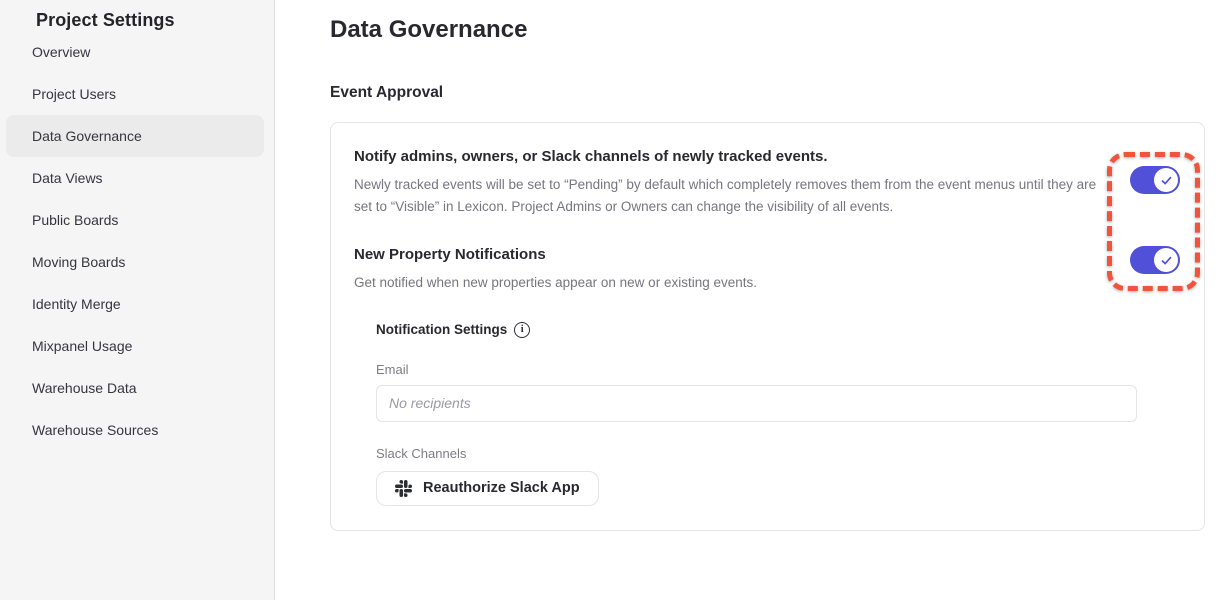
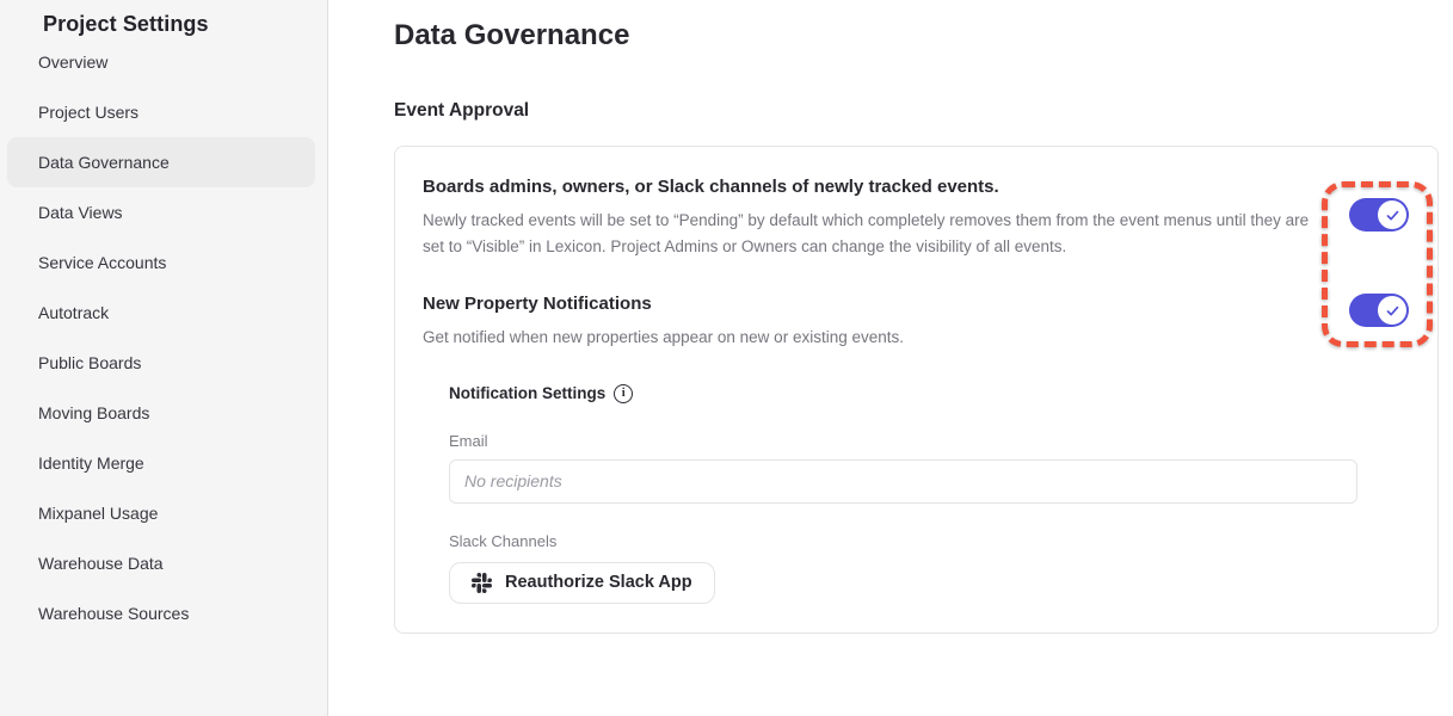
  Project Settings
  Overview
  Project Users
  Data Governance
  Data Views
+ Service Accounts
+ Autotrack
  Public Boards
  Moving Boards
  Identity Merge
  Mixpanel Usage
  Warehouse Data
  Warehouse Sources
  Data Governance
  Event Approval
- Notify admins, owners, or Slack channels of newly tracked events.
+ Boards admins, owners, or Slack channels of newly tracked events.
  Newly tracked events will be set to “Pending” by default which completely removes them from the event menus until they are set to “Visible” in Lexicon. Project Admins or Owners can change the visibility of all events.
  New Property Notifications
  Get notified when new properties appear on new or existing events.
  Notification Settings
  i
  Email
  No recipients
  Slack Channels
  Reauthorize Slack App
